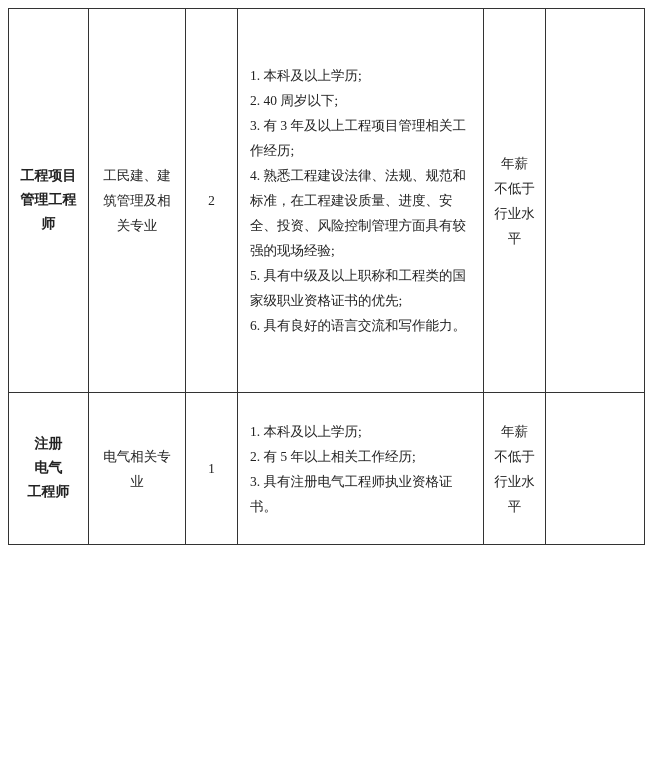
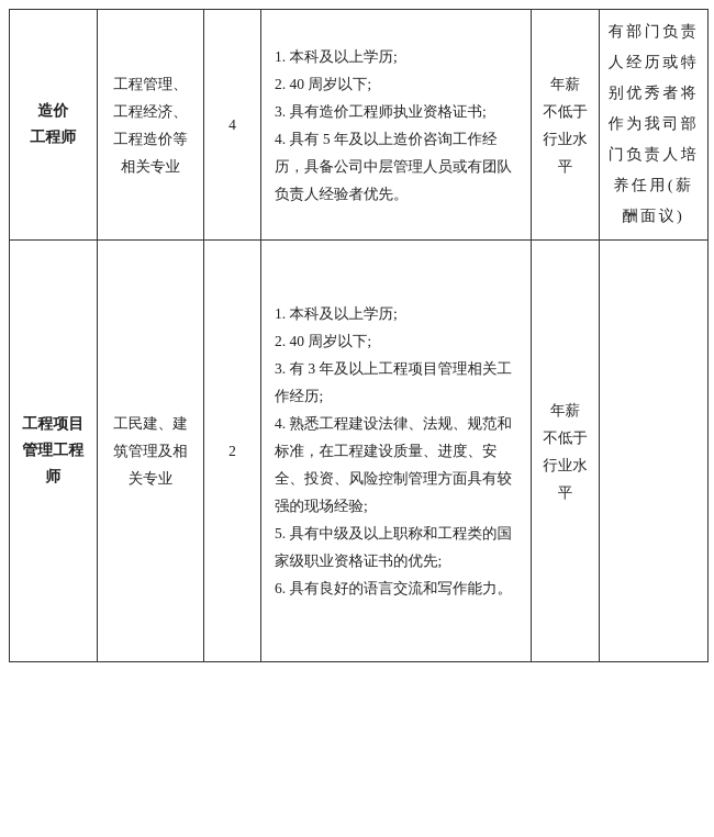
+ 造价 工程师	工程管理、工程经济、工程造价等相关专业	4	1. 本科及以上学历; 2. 40 周岁以下; 3. 具有造价工程师执业资格证书; 4. 具有 5 年及以上造价咨询工作经历，具备公司中层管理人员或有团队负责人经验者优先。	年薪 不低于 行业水平	有部门负责人经历或特别优秀者将作为我司部门负责人培养任用(薪酬面议)
  工程项目管理工程师	工民建、建筑管理及相关专业	2	1. 本科及以上学历; 2. 40 周岁以下; 3. 有 3 年及以上工程项目管理相关工作经历; 4. 熟悉工程建设法律、法规、规范和标准，在工程建设质量、进度、安全、投资、风险控制管理方面具有较强的现场经验; 5. 具有中级及以上职称和工程类的国家级职业资格证书的优先; 6. 具有良好的语言交流和写作能力。	年薪 不低于 行业水平
- 注册 电气 工程师	电气相关专业	1	1. 本科及以上学历; 2. 有 5 年以上相关工作经历; 3. 具有注册电气工程师执业资格证书。	年薪 不低于 行业水平
